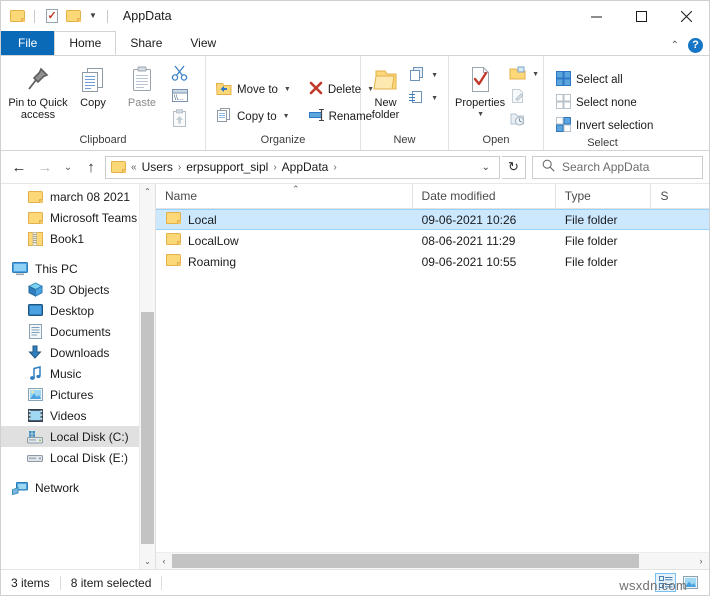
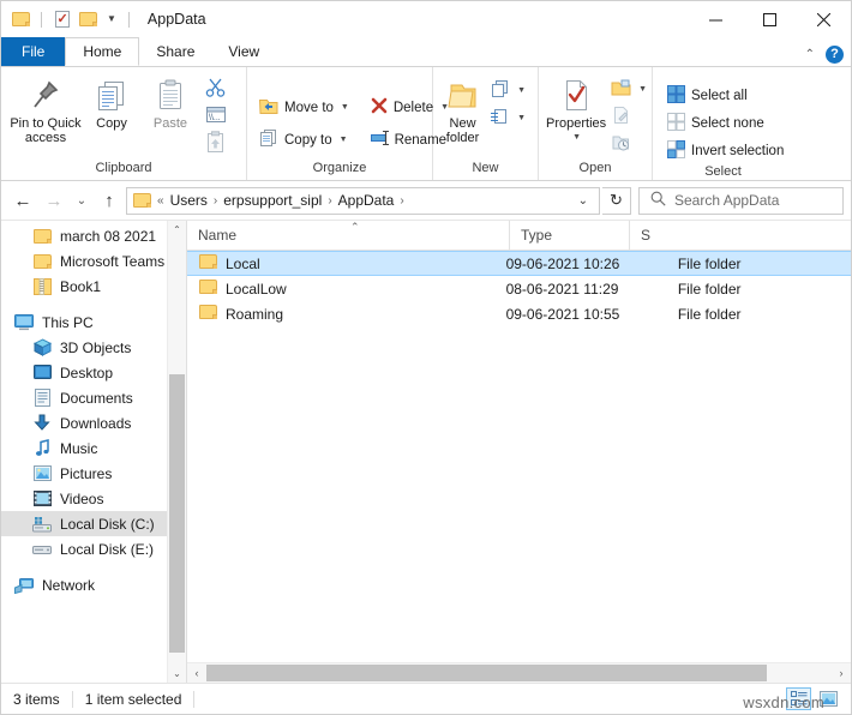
  ✓
  ▼
  AppData
  File
  Home
  Share
  View
  ⌃
  ?
  Pin to Quick
  access
  Copy
  Paste
  Clipboard
  Move to
  Delete
  Copy to
  Rename
  Organize
  New
  folder
  New
  Properties
  Open
  Select all
  Select none
  Invert selection
  Select
  ←
  →
  ⌄
  ↑
  «
  Users
  ›
  erpsupport_sipl
  ›
  AppData
  ›
  ⌄
  ↻
  Search AppData
  march 08 2021
  Microsoft Teams
  Book1
  This PC
  3D Objects
  Desktop
  Documents
  Downloads
  Music
  Pictures
  Videos
  Local Disk (C:)
  Local Disk (E:)
  Network
  ⌃
  ⌄
  Name
  ⌃
- Date modified
  Type
  S
  Local
  09-06-2021 10:26
  File folder
  LocalLow
  08-06-2021 11:29
  File folder
  Roaming
  09-06-2021 10:55
  File folder
  ‹
  ›
  3 items
- 8 item selected
+ 1 item selected
  wsxdn.com
